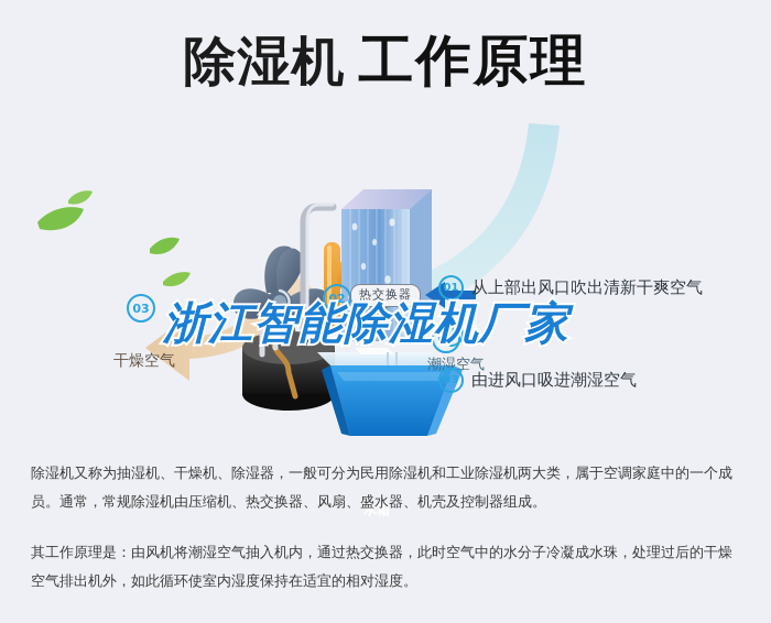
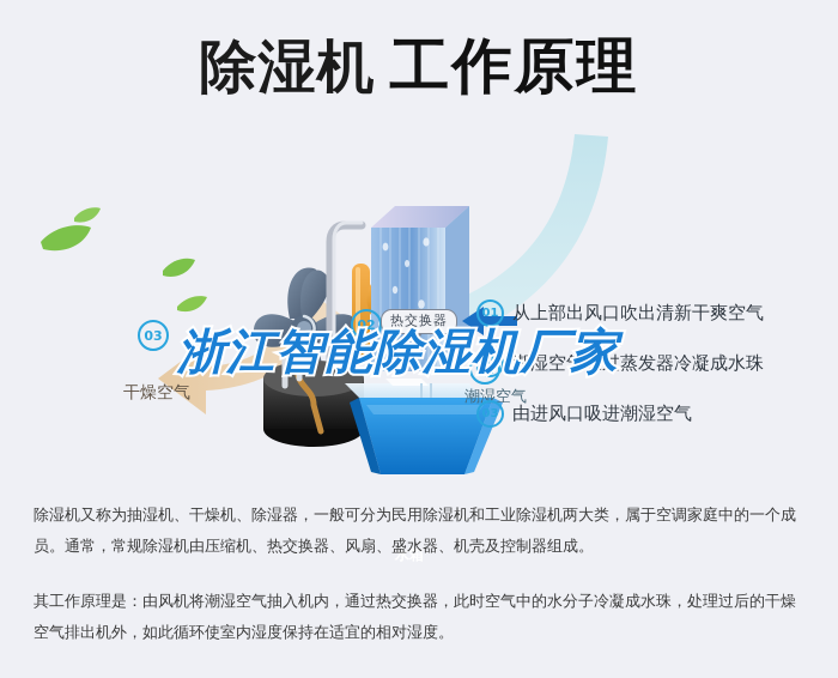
  除湿机 工作原理
  01
  02
  03
  热交换器
  干燥空气
  潮湿空气
  水箱
  01
  从上部出风口吹出清新干爽空气
  02
+ 潮湿空气经过蒸发器冷凝成水珠
  03
  由进风口吸进潮湿空气
  浙江智能除湿机厂家
  除湿机又称为抽湿机、干燥机、除湿器，一般可分为民用除湿机和工业除湿机两大类，属于空调家庭中的一个成员。通常，常规除湿机由压缩机、热交换器、风扇、盛水器、机壳及控制器组成。
  其工作原理是：由风机将潮湿空气抽入机内，通过热交换器，此时空气中的水分子冷凝成水珠，处理过后的干燥空气排出机外，如此循环使室内湿度保持在适宜的相对湿度。
